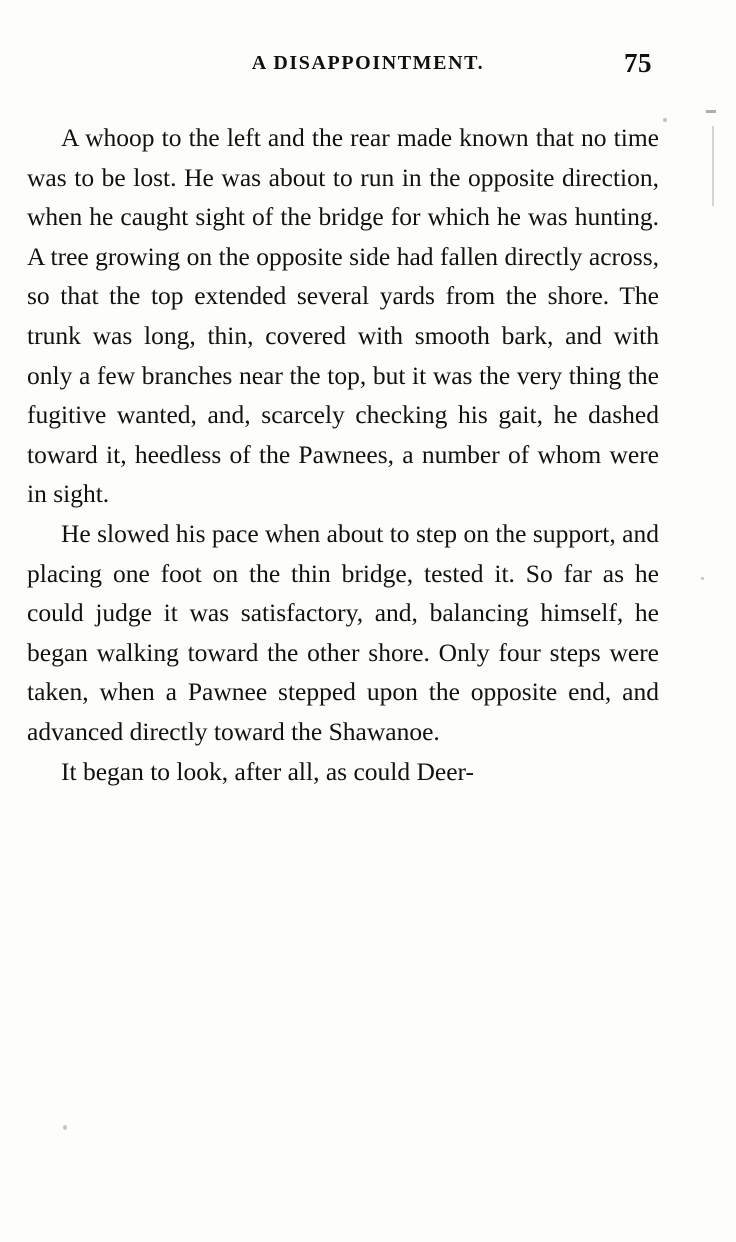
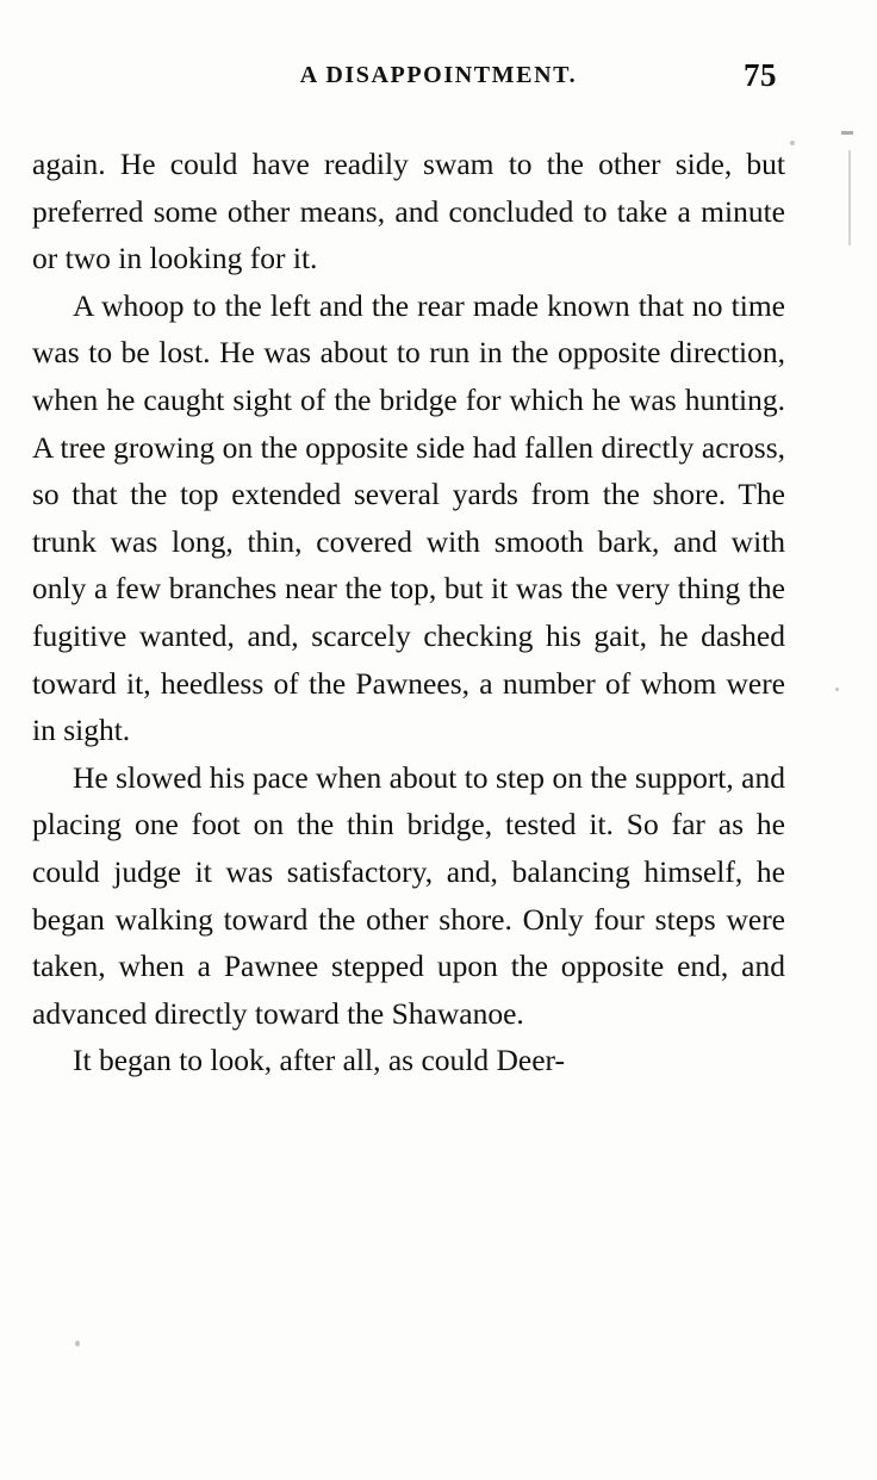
  A DISAPPOINTMENT.
  75
+ again. He could have readily swam to the other side, but preferred some other means, and con­cluded to take a minute or two in looking for it.
  A whoop to the left and the rear made known that no time was to be lost. He was about to run in the opposite direction, when he caught sight of the bridge for which he was hunting. A tree growing on the opposite side had fallen directly across, so that the top extended sev­eral yards from the shore. The trunk was long, thin, covered with smooth bark, and with only a few branches near the top, but it was the very thing the fugitive wanted, and, scarcely check­ing his gait, he dashed toward it, heedless of the Pawnees, a number of whom were in sight.
  He slowed his pace when about to step on the support, and placing one foot on the thin bridge, tested it. So far as he could judge it was satisfactory, and, balancing himself, he began walking toward the other shore. Only four steps were taken, when a Pawnee stepped upon the opposite end, and advanced directly toward the Shawanoe.
  It began to look, after all, as could Deer-
